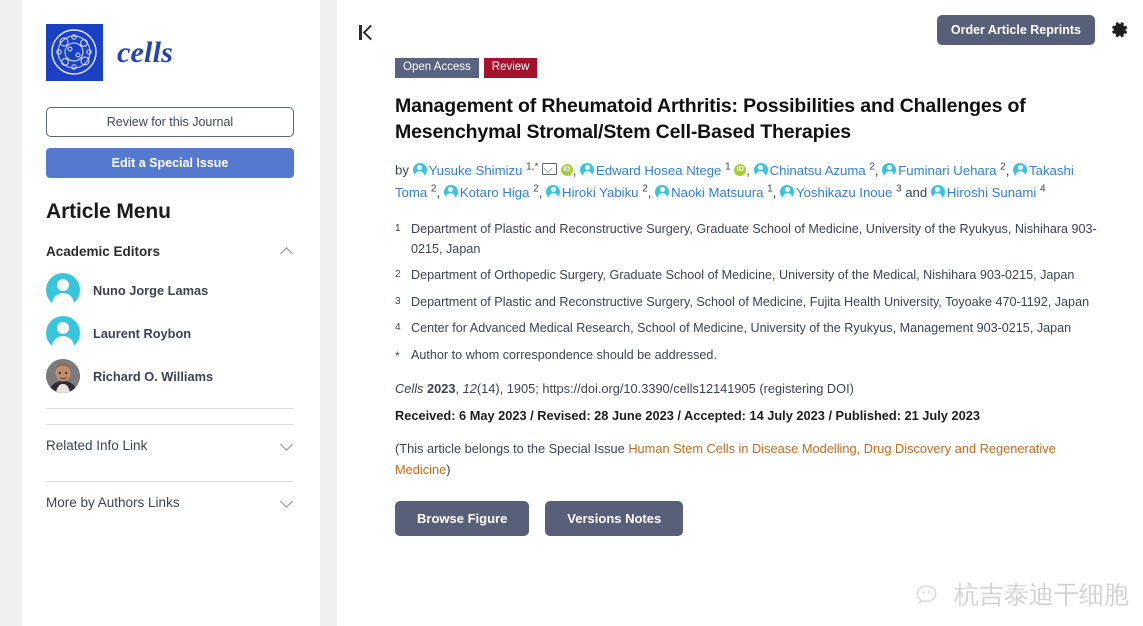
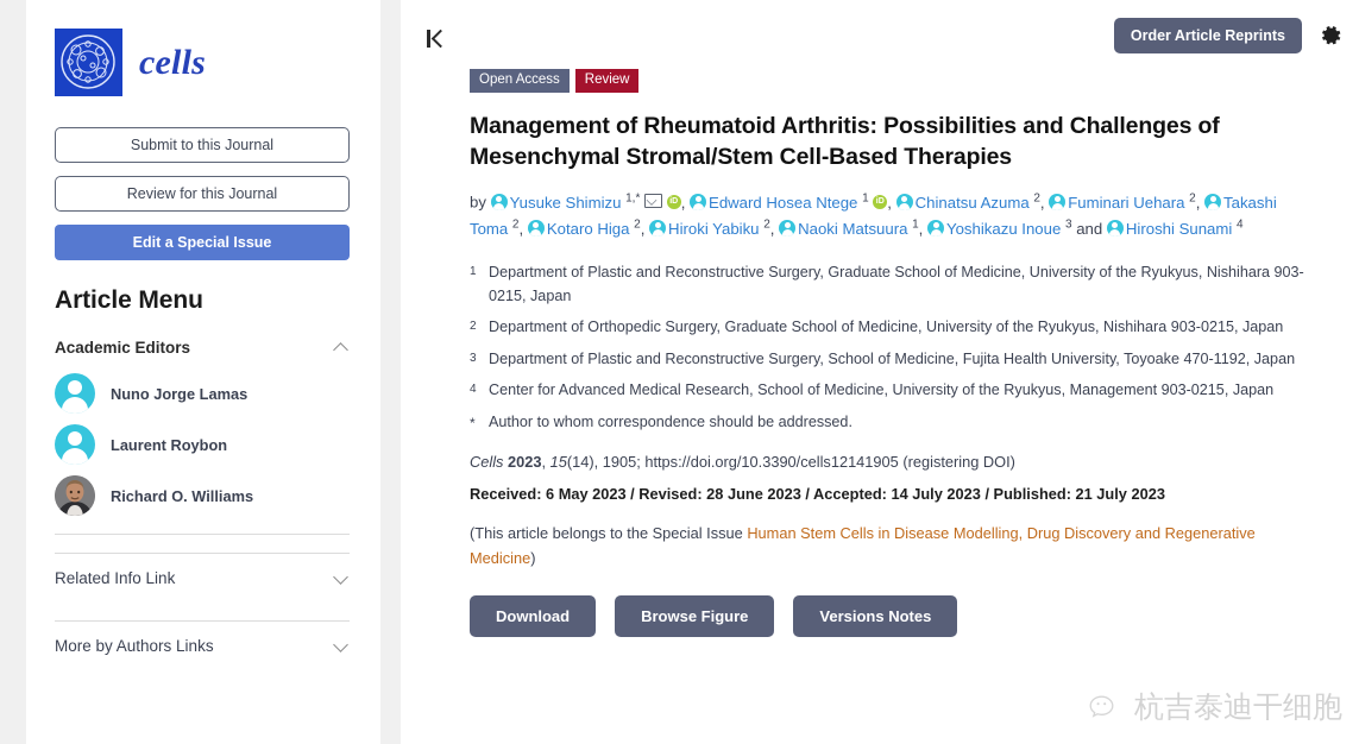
  cells
+ Submit to this Journal
  Review for this Journal
  Edit a Special Issue
  Article Menu
  Academic Editors
  Nuno Jorge Lamas
  Laurent Roybon
  Richard O. Williams
  Related Info Link
  More by Authors Links
  Order Article Reprints
  Open Access
  Review
  Management of Rheumatoid Arthritis: Possibilities and Challenges of Mesenchymal Stromal/Stem Cell-Based Therapies
  by Yusuke Shimizu 1,* , Edward Hosea Ntege 1 , Chinatsu Azuma 2, Fuminari Uehara 2, Takashi Toma 2, Kotaro Higa 2, Hiroki Yabiku 2, Naoki Matsuura 1, Yoshikazu Inoue 3 and Hiroshi Sunami 4
  1
  Department of Plastic and Reconstructive Surgery, Graduate School of Medicine, University of the Ryukyus, Nishihara 903-0215, Japan
  2
- Department of Orthopedic Surgery, Graduate School of Medicine, University of the Medical, Nishihara 903-0215, Japan
+ Department of Orthopedic Surgery, Graduate School of Medicine, University of the Ryukyus, Nishihara 903-0215, Japan
  3
  Department of Plastic and Reconstructive Surgery, School of Medicine, Fujita Health University, Toyoake 470-1192, Japan
  4
  Center for Advanced Medical Research, School of Medicine, University of the Ryukyus, Management 903-0215, Japan
  *
  Author to whom correspondence should be addressed.
- Cells 2023, 12(14), 1905; https://doi.org/10.3390/cells12141905 (registering DOI)
+ Cells 2023, 15(14), 1905; https://doi.org/10.3390/cells12141905 (registering DOI)
  Received: 6 May 2023 / Revised: 28 June 2023 / Accepted: 14 July 2023 / Published: 21 July 2023
  (This article belongs to the Special Issue Human Stem Cells in Disease Modelling, Drug Discovery and Regenerative Medicine)
+ Download
  Browse Figure
  Versions Notes
  杭吉泰迪干细胞
